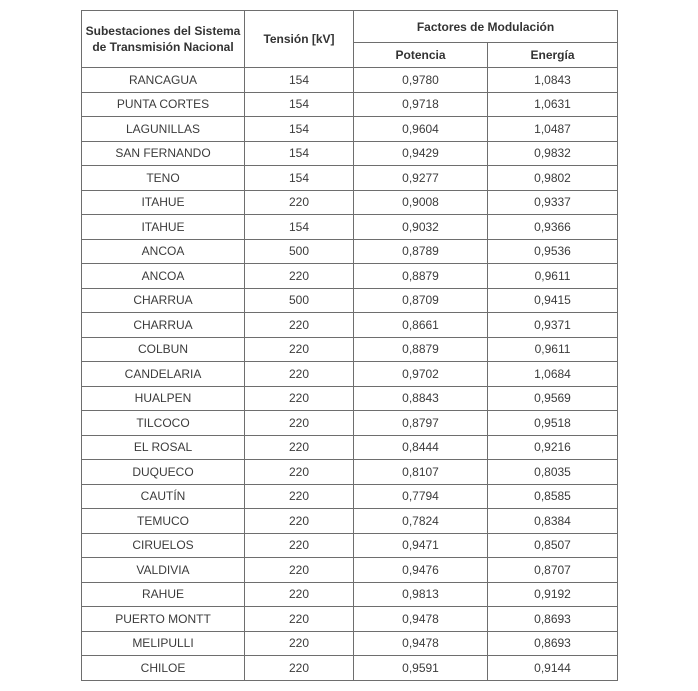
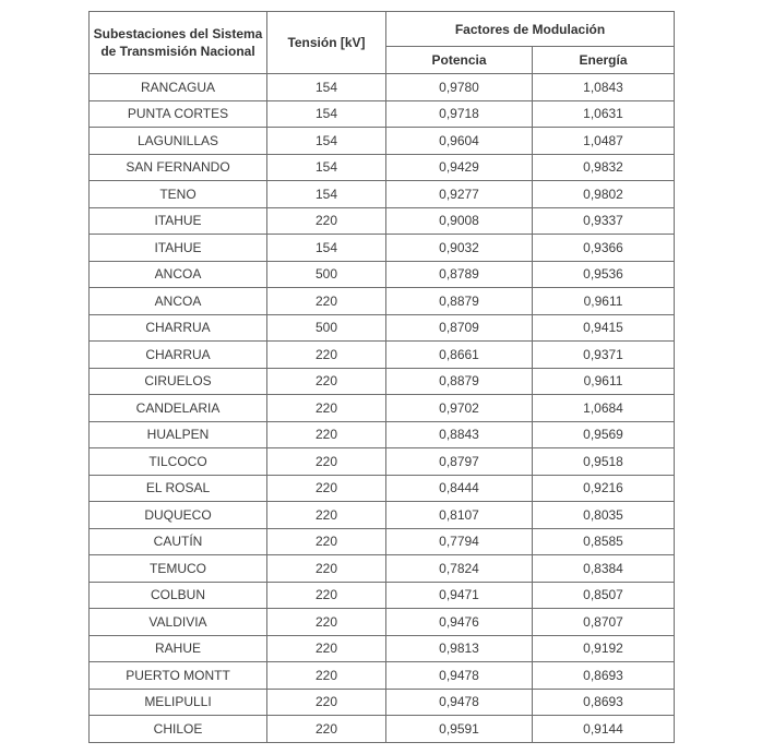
  Subestaciones del Sistema de Transmisión Nacional	Tensión [kV]	Factores de Modulación
  Potencia	Energía
  RANCAGUA	154	0,9780	1,0843
  PUNTA CORTES	154	0,9718	1,0631
  LAGUNILLAS	154	0,9604	1,0487
  SAN FERNANDO	154	0,9429	0,9832
  TENO	154	0,9277	0,9802
  ITAHUE	220	0,9008	0,9337
  ITAHUE	154	0,9032	0,9366
  ANCOA	500	0,8789	0,9536
  ANCOA	220	0,8879	0,9611
  CHARRUA	500	0,8709	0,9415
  CHARRUA	220	0,8661	0,9371
- COLBUN	220	0,8879	0,9611
+ CIRUELOS	220	0,8879	0,9611
  CANDELARIA	220	0,9702	1,0684
  HUALPEN	220	0,8843	0,9569
  TILCOCO	220	0,8797	0,9518
  EL ROSAL	220	0,8444	0,9216
  DUQUECO	220	0,8107	0,8035
  CAUTÍN	220	0,7794	0,8585
  TEMUCO	220	0,7824	0,8384
- CIRUELOS	220	0,9471	0,8507
+ COLBUN	220	0,9471	0,8507
  VALDIVIA	220	0,9476	0,8707
  RAHUE	220	0,9813	0,9192
  PUERTO MONTT	220	0,9478	0,8693
  MELIPULLI	220	0,9478	0,8693
  CHILOE	220	0,9591	0,9144
